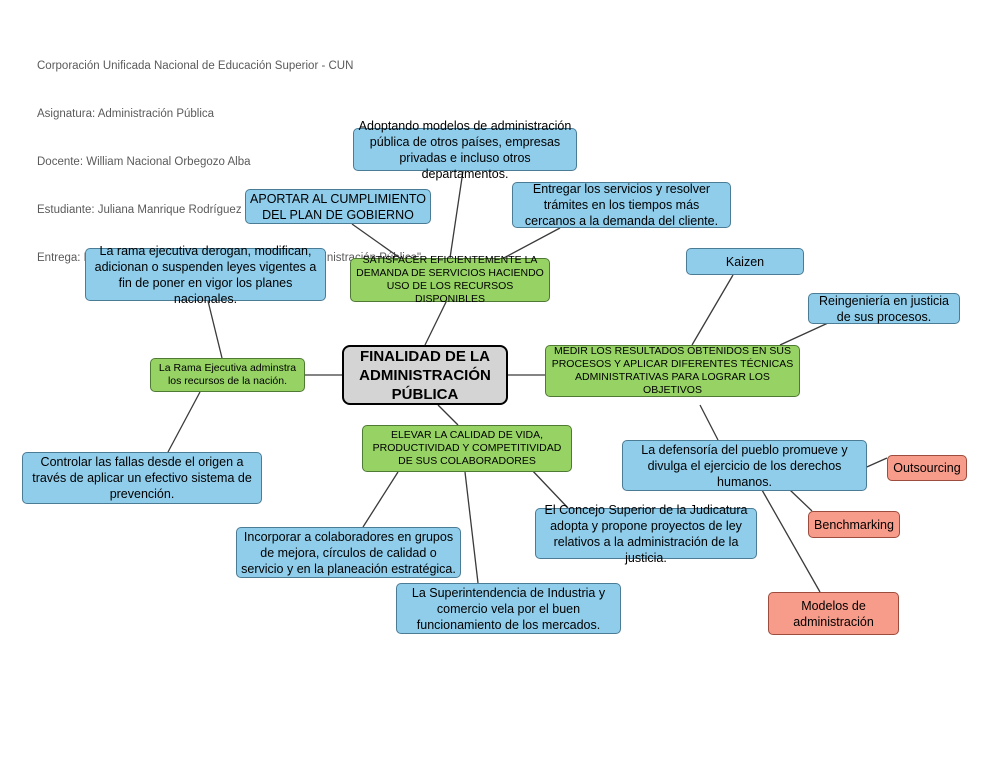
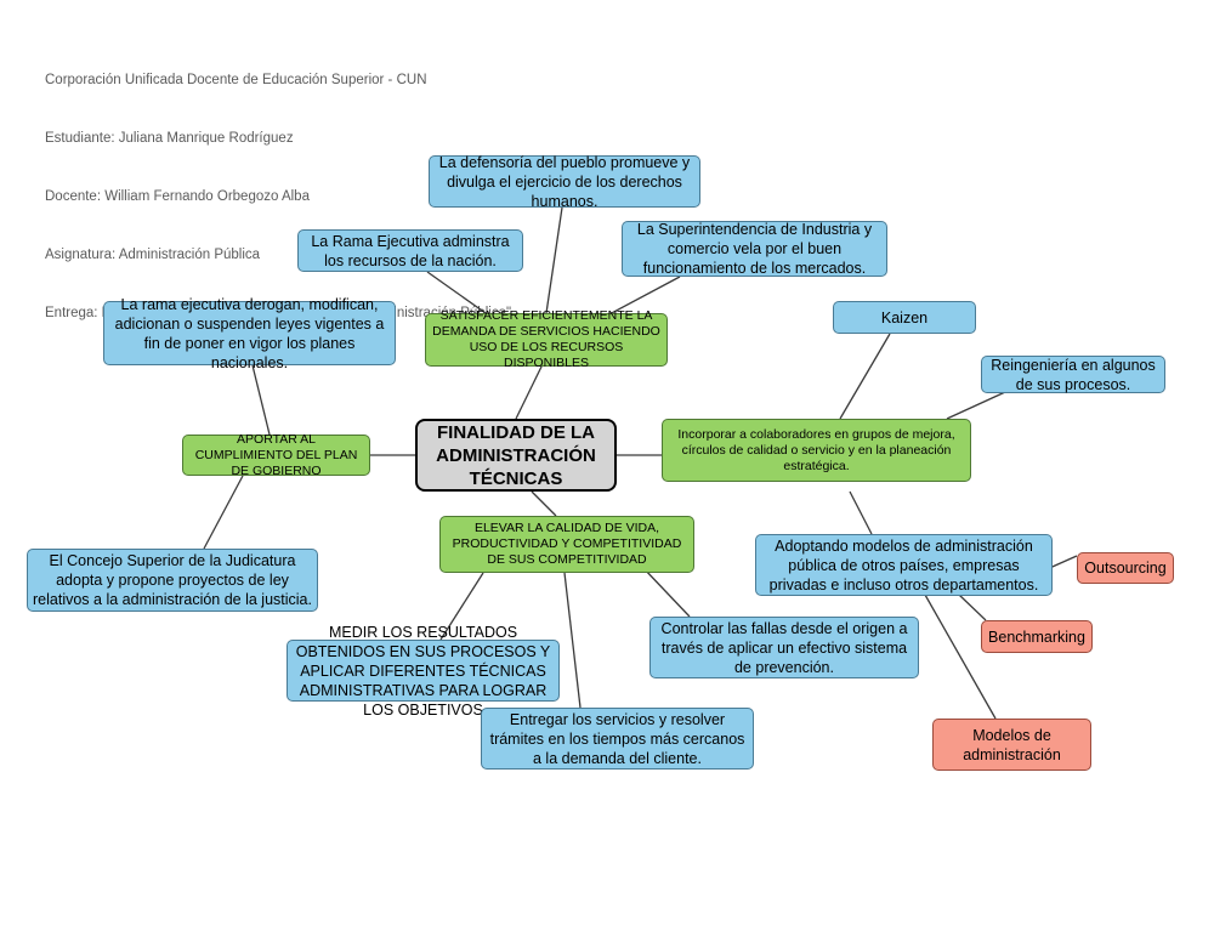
- Corporación Unificada Nacional de Educación Superior - CUN
+ Corporación Unificada Docente de Educación Superior - CUN
- Asignatura: Administración Pública
+ Estudiante: Juliana Manrique Rodríguez
- Docente: William Nacional Orbegozo Alba
+ Docente: William Fernando Orbegozo Alba
- Estudiante: Juliana Manrique Rodríguez
+ Asignatura: Administración Pública
- FINALIDAD DE LA ADMINISTRACIÓN PÚBLICA
+ FINALIDAD DE LA ADMINISTRACIÓN TÉCNICAS
  SATISFACER EFICIENTEMENTE LA DEMANDA DE SERVICIOS HACIENDO USO DE LOS RECURSOS DISPONIBLES
- La Rama Ejecutiva adminstra los recursos de la nación.
+ APORTAR AL CUMPLIMIENTO DEL PLAN DE GOBIERNO
- MEDIR LOS RESULTADOS OBTENIDOS EN SUS PROCESOS Y APLICAR DIFERENTES TÉCNICAS ADMINISTRATIVAS PARA LOGRAR LOS OBJETIVOS
+ Incorporar a colaboradores en grupos de mejora, círculos de calidad o servicio y en la planeación estratégica.
- ELEVAR LA CALIDAD DE VIDA, PRODUCTIVIDAD Y COMPETITIVIDAD DE SUS COLABORADORES
+ ELEVAR LA CALIDAD DE VIDA, PRODUCTIVIDAD Y COMPETITIVIDAD DE SUS COMPETITIVIDAD
- Adoptando modelos de administración pública de otros países, empresas privadas e incluso otros departamentos.
+ La defensoría del pueblo promueve y divulga el ejercicio de los derechos humanos.
- APORTAR AL CUMPLIMIENTO DEL PLAN DE GOBIERNO
+ La Rama Ejecutiva adminstra los recursos de la nación.
- Entregar los servicios y resolver trámites en los tiempos más cercanos a la demanda del cliente.
+ La Superintendencia de Industria y comercio vela por el buen funcionamiento de los mercados.
  La rama ejecutiva derogan, modifican, adicionan o suspenden leyes vigentes a fin de poner en vigor los planes nacionales.
- Controlar las fallas desde el origen a través de aplicar un efectivo sistema de prevención.
+ El Concejo Superior de la Judicatura adopta y propone proyectos de ley relativos a la administración de la justicia.
  Kaizen
- Reingeniería en justicia de sus procesos.
+ Reingeniería en algunos de sus procesos.
- La defensoría del pueblo promueve y divulga el ejercicio de los derechos humanos.
+ Adoptando modelos de administración pública de otros países, empresas privadas e incluso otros departamentos.
- Incorporar a colaboradores en grupos de mejora, círculos de calidad o servicio y en la planeación estratégica.
+ MEDIR LOS RESULTADOS OBTENIDOS EN SUS PROCESOS Y APLICAR DIFERENTES TÉCNICAS ADMINISTRATIVAS PARA LOGRAR LOS OBJETIVOS
- La Superintendencia de Industria y comercio vela por el buen funcionamiento de los mercados.
+ Entregar los servicios y resolver trámites en los tiempos más cercanos a la demanda del cliente.
- El Concejo Superior de la Judicatura adopta y propone proyectos de ley relativos a la administración de la justicia.
+ Controlar las fallas desde el origen a través de aplicar un efectivo sistema de prevención.
  Outsourcing
  Benchmarking
  Modelos de administración
